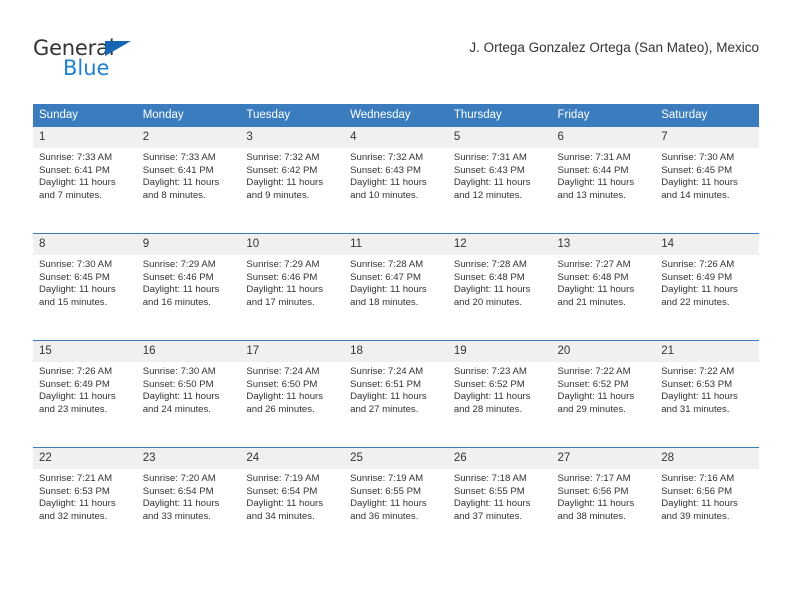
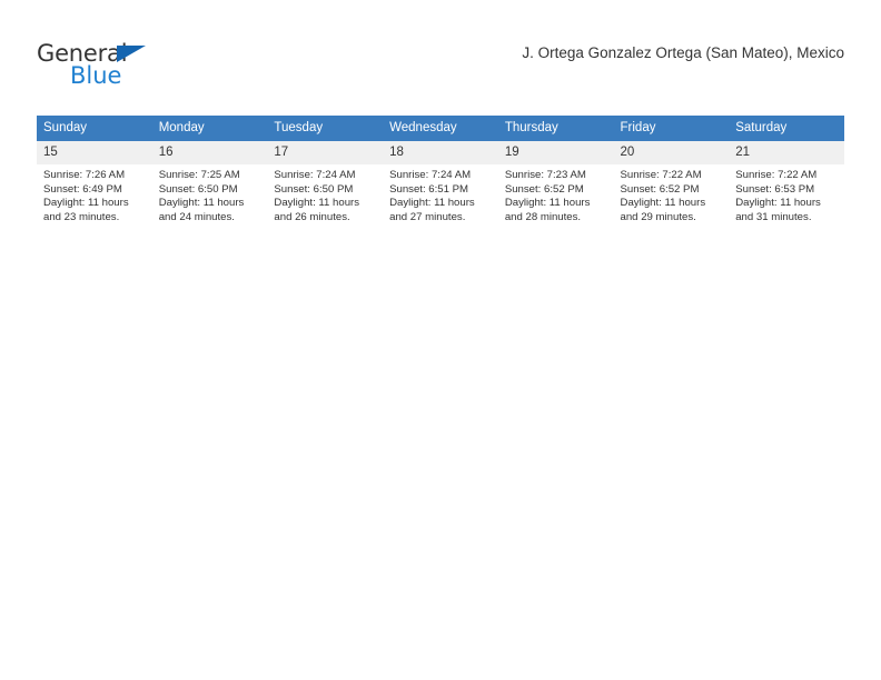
  General
  Blue
  J. Ortega Gonzalez Ortega (San Mateo), Mexico
  Sunday	Monday	Tuesday	Wednesday	Thursday	Friday	Saturday
- 1Sunrise: 7:33 AMSunset: 6:41 PMDaylight: 11 hours and 7 minutes.	2Sunrise: 7:33 AMSunset: 6:41 PMDaylight: 11 hours and 8 minutes.	3Sunrise: 7:32 AMSunset: 6:42 PMDaylight: 11 hours and 9 minutes.	4Sunrise: 7:32 AMSunset: 6:43 PMDaylight: 11 hours and 10 minutes.	5Sunrise: 7:31 AMSunset: 6:43 PMDaylight: 11 hours and 12 minutes.	6Sunrise: 7:31 AMSunset: 6:44 PMDaylight: 11 hours and 13 minutes.	7Sunrise: 7:30 AMSunset: 6:45 PMDaylight: 11 hours and 14 minutes.
- 8Sunrise: 7:30 AMSunset: 6:45 PMDaylight: 11 hours and 15 minutes.	9Sunrise: 7:29 AMSunset: 6:46 PMDaylight: 11 hours and 16 minutes.	10Sunrise: 7:29 AMSunset: 6:46 PMDaylight: 11 hours and 17 minutes.	11Sunrise: 7:28 AMSunset: 6:47 PMDaylight: 11 hours and 18 minutes.	12Sunrise: 7:28 AMSunset: 6:48 PMDaylight: 11 hours and 20 minutes.	13Sunrise: 7:27 AMSunset: 6:48 PMDaylight: 11 hours and 21 minutes.	14Sunrise: 7:26 AMSunset: 6:49 PMDaylight: 11 hours and 22 minutes.
- 15Sunrise: 7:26 AMSunset: 6:49 PMDaylight: 11 hours and 23 minutes.	16Sunrise: 7:30 AMSunset: 6:50 PMDaylight: 11 hours and 24 minutes.	17Sunrise: 7:24 AMSunset: 6:50 PMDaylight: 11 hours and 26 minutes.	18Sunrise: 7:24 AMSunset: 6:51 PMDaylight: 11 hours and 27 minutes.	19Sunrise: 7:23 AMSunset: 6:52 PMDaylight: 11 hours and 28 minutes.	20Sunrise: 7:22 AMSunset: 6:52 PMDaylight: 11 hours and 29 minutes.	21Sunrise: 7:22 AMSunset: 6:53 PMDaylight: 11 hours and 31 minutes.
+ 15Sunrise: 7:26 AMSunset: 6:49 PMDaylight: 11 hours and 23 minutes.	16Sunrise: 7:25 AMSunset: 6:50 PMDaylight: 11 hours and 24 minutes.	17Sunrise: 7:24 AMSunset: 6:50 PMDaylight: 11 hours and 26 minutes.	18Sunrise: 7:24 AMSunset: 6:51 PMDaylight: 11 hours and 27 minutes.	19Sunrise: 7:23 AMSunset: 6:52 PMDaylight: 11 hours and 28 minutes.	20Sunrise: 7:22 AMSunset: 6:52 PMDaylight: 11 hours and 29 minutes.	21Sunrise: 7:22 AMSunset: 6:53 PMDaylight: 11 hours and 31 minutes.
- 22Sunrise: 7:21 AMSunset: 6:53 PMDaylight: 11 hours and 32 minutes.	23Sunrise: 7:20 AMSunset: 6:54 PMDaylight: 11 hours and 33 minutes.	24Sunrise: 7:19 AMSunset: 6:54 PMDaylight: 11 hours and 34 minutes.	25Sunrise: 7:19 AMSunset: 6:55 PMDaylight: 11 hours and 36 minutes.	26Sunrise: 7:18 AMSunset: 6:55 PMDaylight: 11 hours and 37 minutes.	27Sunrise: 7:17 AMSunset: 6:56 PMDaylight: 11 hours and 38 minutes.	28Sunrise: 7:16 AMSunset: 6:56 PMDaylight: 11 hours and 39 minutes.
